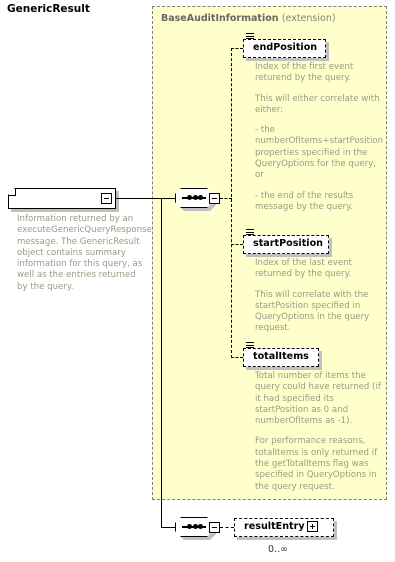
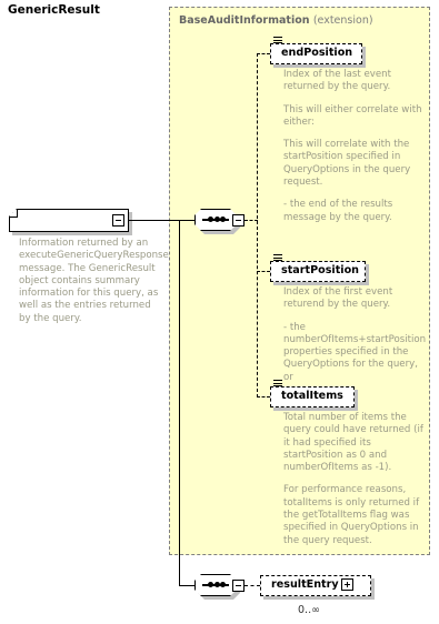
  BaseAuditInformation (extension)
  GenericResult
  Information returned by an executeGenericQueryResponse message. The GenericResult object contains summary information for this query, as well as the entries returned by the query.
  endPosition
- Index of the first event returend by the query.
+ Index of the last event returned by the query.
  This will either correlate with either:
- - the numberOfItems+startPosition properties specified in the QueryOptions for the query, or
+ This will correlate with the startPosition specified in QueryOptions in the query request.
  - the end of the results message by the query.
  startPosition
- Index of the last event returned by the query.
+ Index of the first event returend by the query.
- This will correlate with the startPosition specified in QueryOptions in the query request.
+ - the numberOfItems+startPosition properties specified in the QueryOptions for the query, or
  totalItems
  Total number of items the query could have returned (if it had specified its startPosition as 0 and numberOfItems as -1).
  For performance reasons, totalItems is only returned if the getTotalItems flag was specified in QueryOptions in the query request.
  resultEntry
  0..∞
